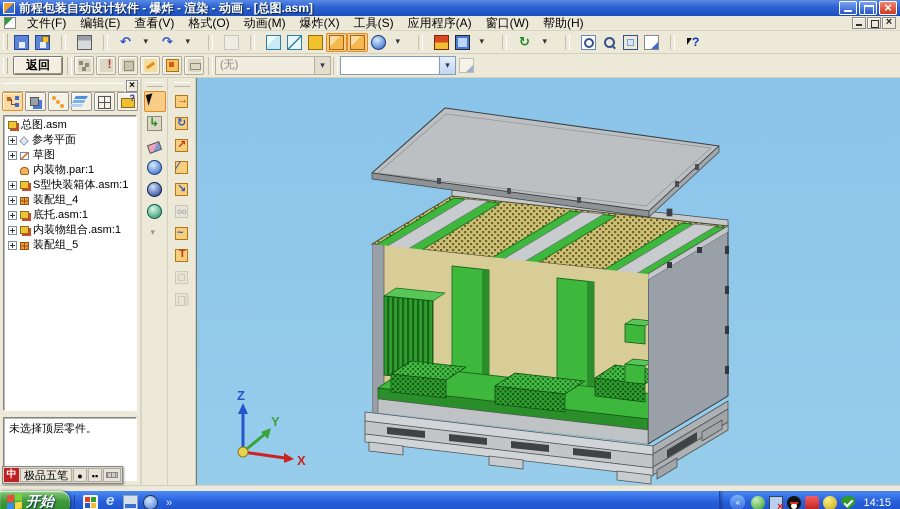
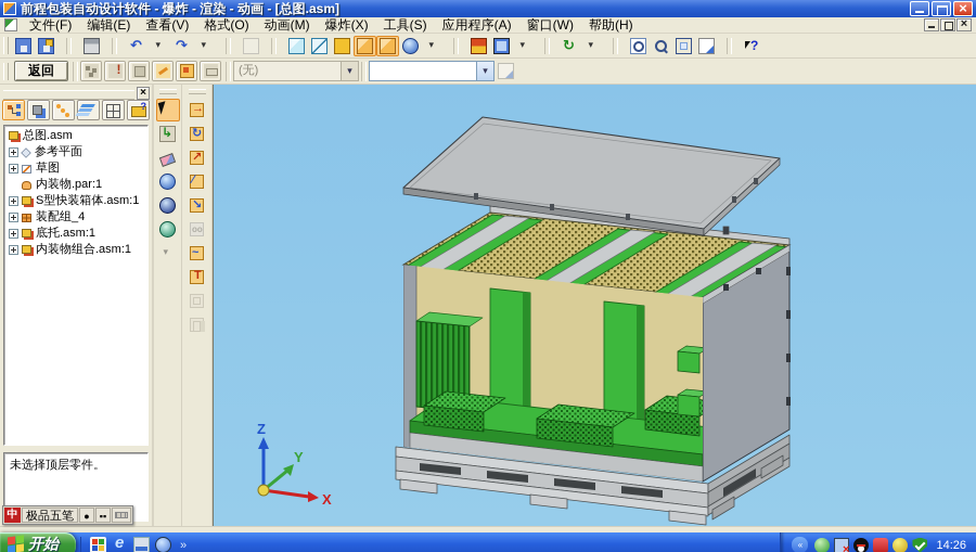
  前程包装自动设计软件 - 爆炸 - 渲染 - 动画 - [总图.asm]
  文件(F)
  编辑(E)
  查看(V)
  格式(O)
  动画(M)
  爆炸(X)
  工具(S)
  应用程序(A)
  窗口(W)
  帮助(H)
  返回
  (无)
  ×
  总图.asm
  参考平面
  草图
  内装物.par:1
  S型快装箱体.asm:1
  装配组_4
  底托.asm:1
  内装物组合.asm:1
- 装配组_5
  未选择顶层零件。
  Z
  X
  Y
  中
  极品五笔
  ●
  ▪▪
  开始
  »
  «
- 14:15
+ 14:26
